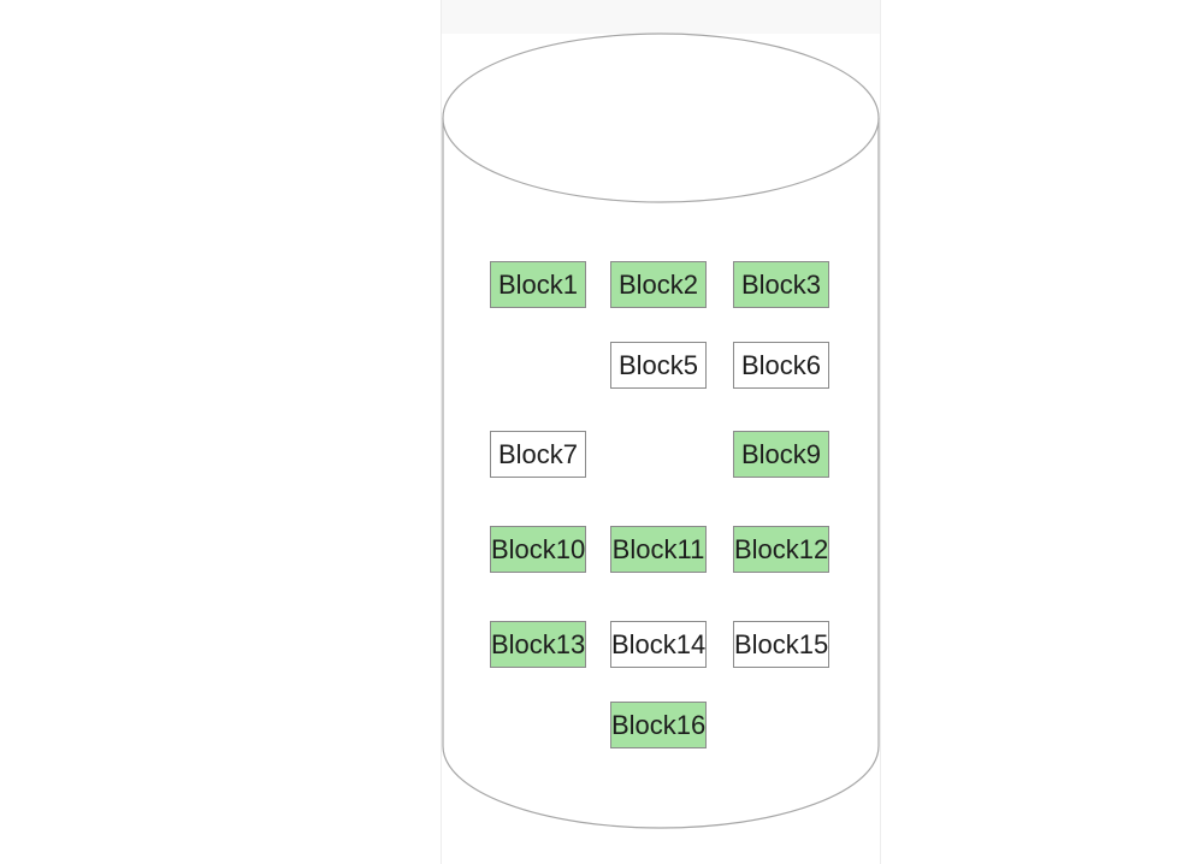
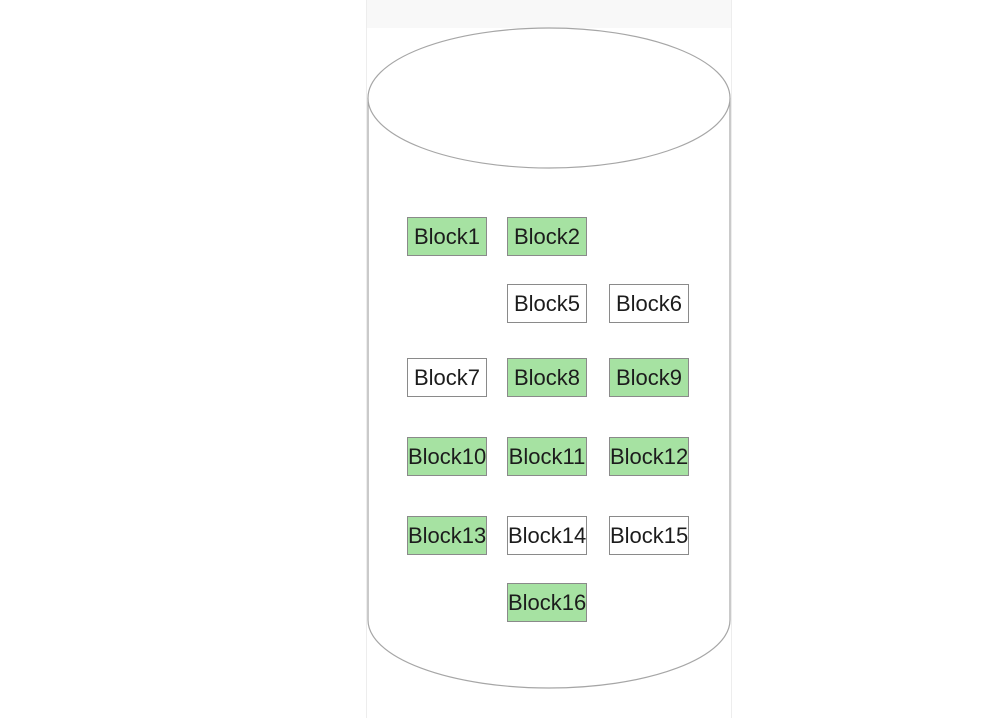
  Block1
  Block2
- Block3
  Block5
  Block6
  Block7
+ Block8
  Block9
  Block10
  Block11
  Block12
  Block13
  Block14
  Block15
  Block16
